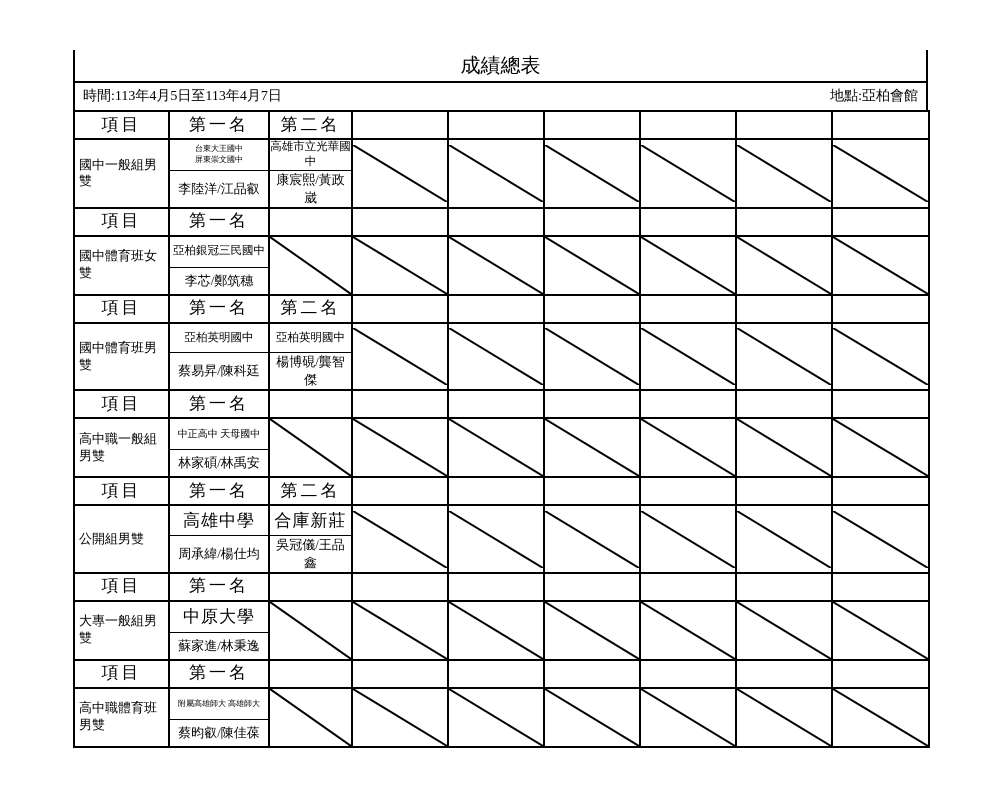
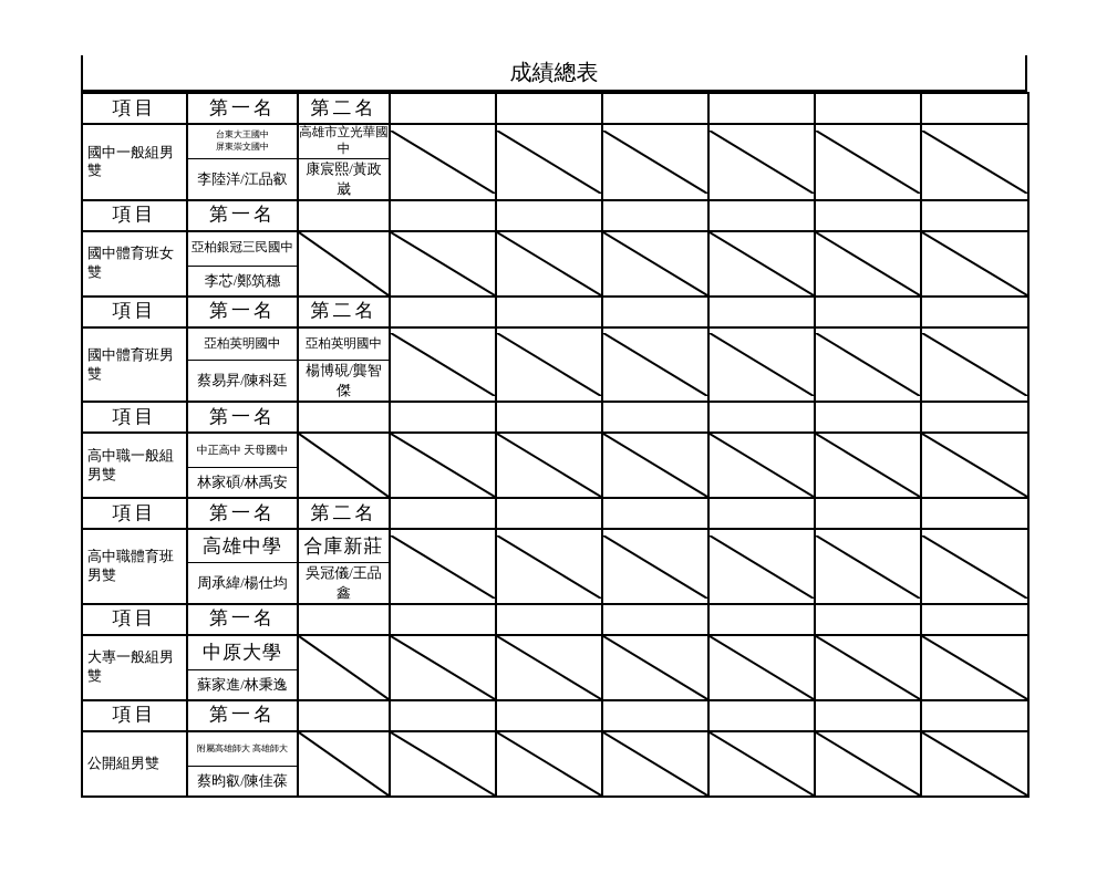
  成績總表
- 時間:113年4月5日至113年4月7日
- 地點:亞柏會館
  項目	第一名	第二名
  國中一般組男雙	台東大王國中屏東崇文國中	高雄市立光華國中
  李陸洋/江品叡	康宸熙/黃政崴
  項目	第一名
  國中體育班女雙	亞柏銀冠三民國中
  李芯/鄭筑穗
  項目	第一名	第二名
  國中體育班男雙	亞柏英明國中	亞柏英明國中
  蔡易昇/陳科廷	楊博硯/龔智傑
  項目	第一名
  高中職一般組男雙	中正高中 天母國中
  林家碩/林禹安
  項目	第一名	第二名
- 公開組男雙	高雄中學	合庫新莊
+ 高中職體育班男雙	高雄中學	合庫新莊
  周承緯/楊仕均	吳冠儀/王品鑫
  項目	第一名
  大專一般組男雙	中原大學
  蘇家進/林秉逸
  項目	第一名
- 高中職體育班男雙	附屬高雄師大 高雄師大
+ 公開組男雙	附屬高雄師大 高雄師大
  蔡昀叡/陳佳葆
